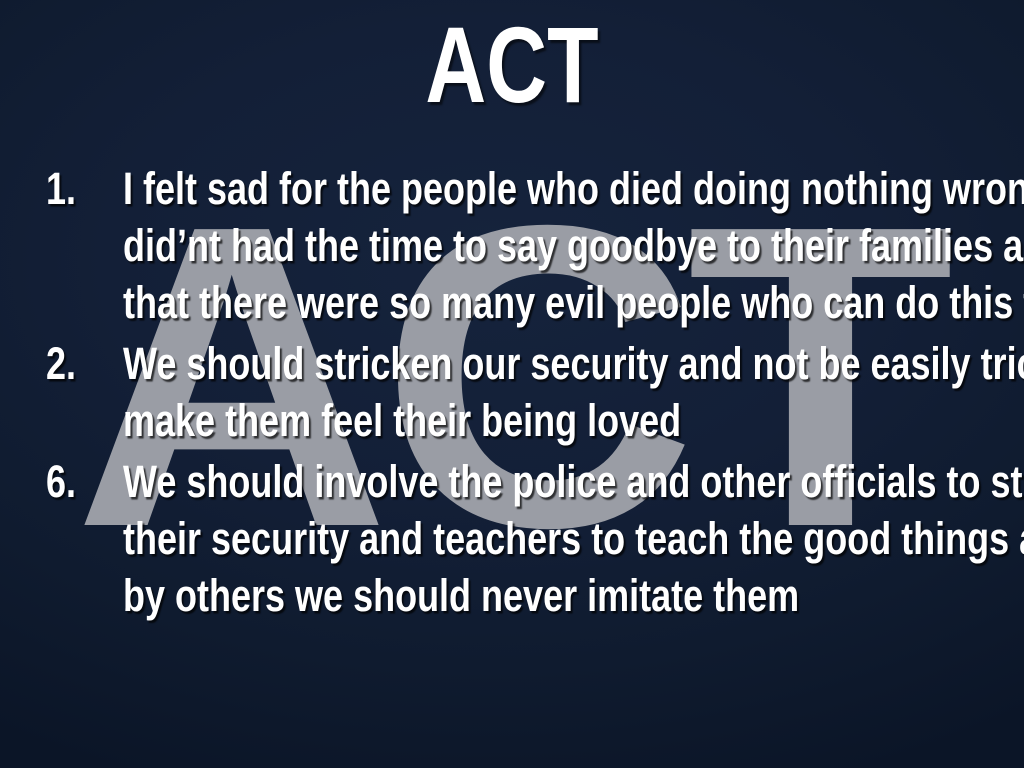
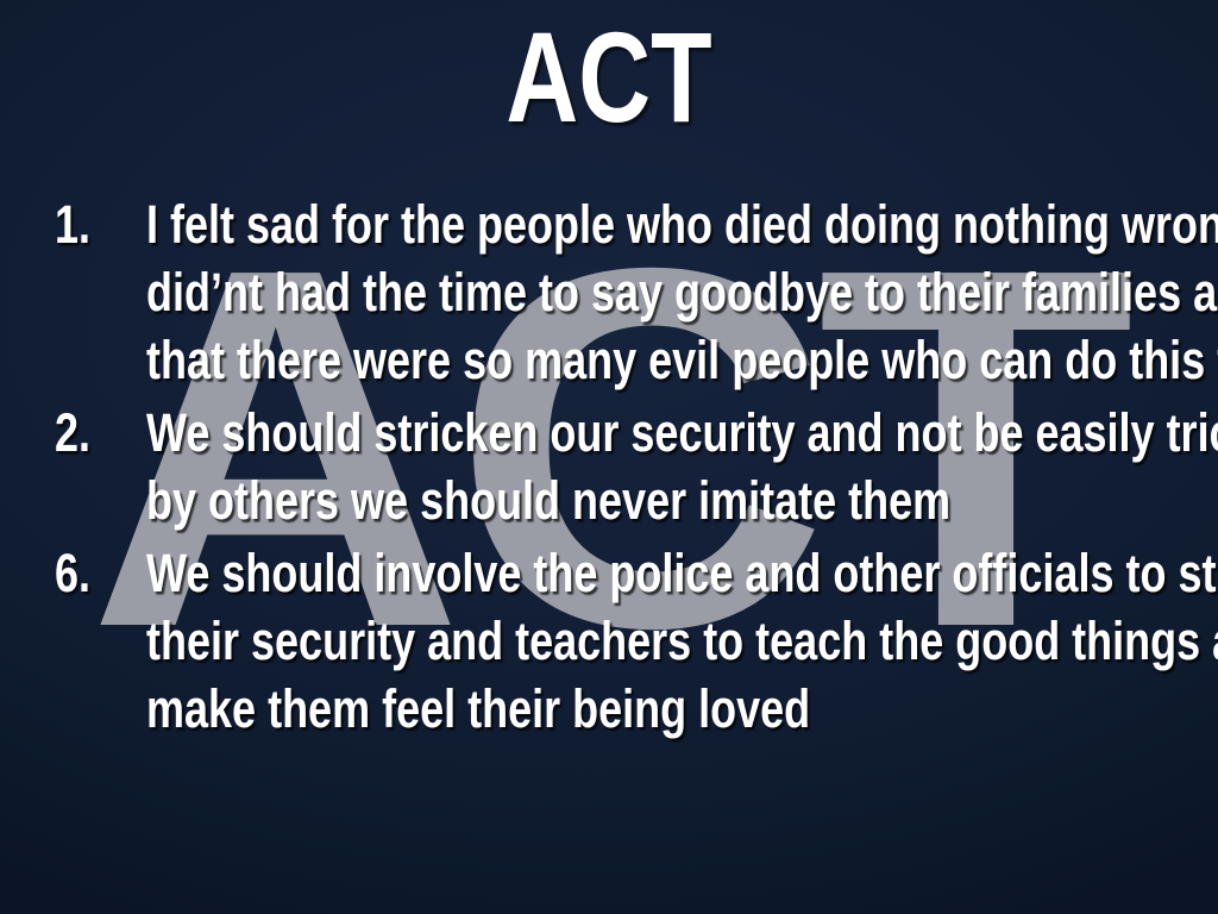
  ACT
  ACT
  1.
  I felt sad for the people who died doing nothing wron
  did’nt had the time to say goodbye to their families a
  that there were so many evil people who can do this
  2.
  We should stricken our security and not be easily tri
- make them feel their being loved
+ by others we should never imitate them
  6.
  We should involve the police and other officials to st
  their security and teachers to teach the good things
- by others we should never imitate them
+ make them feel their being loved
